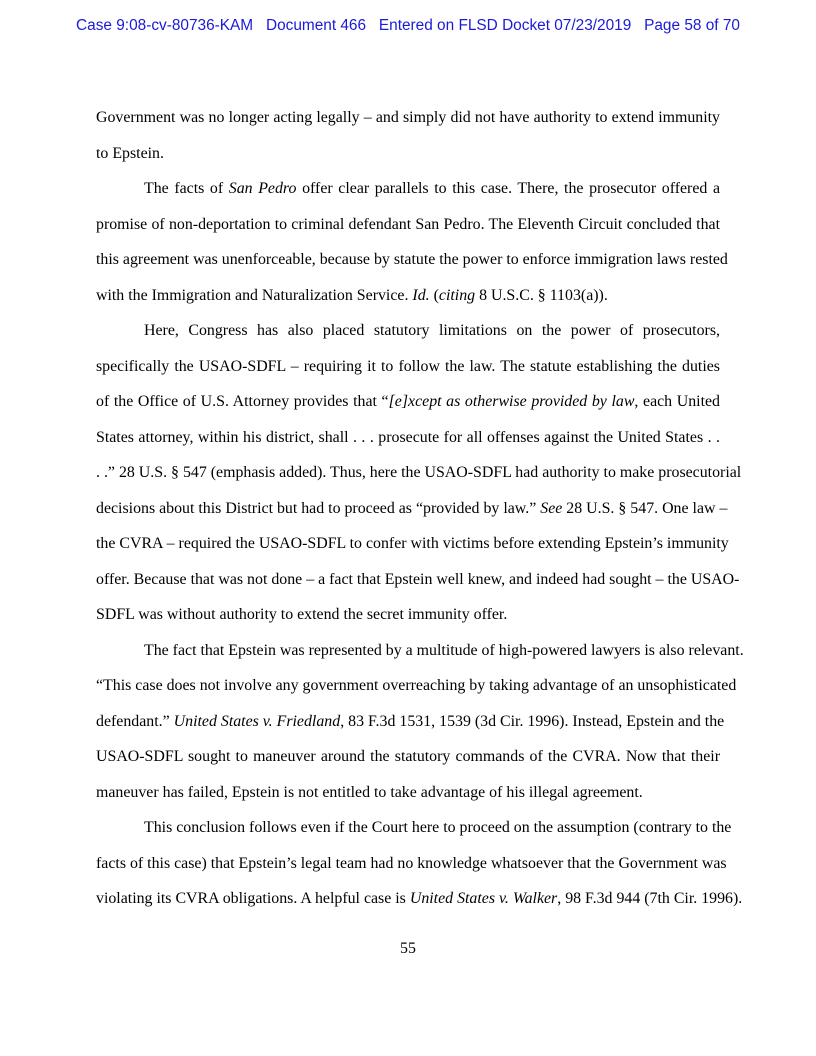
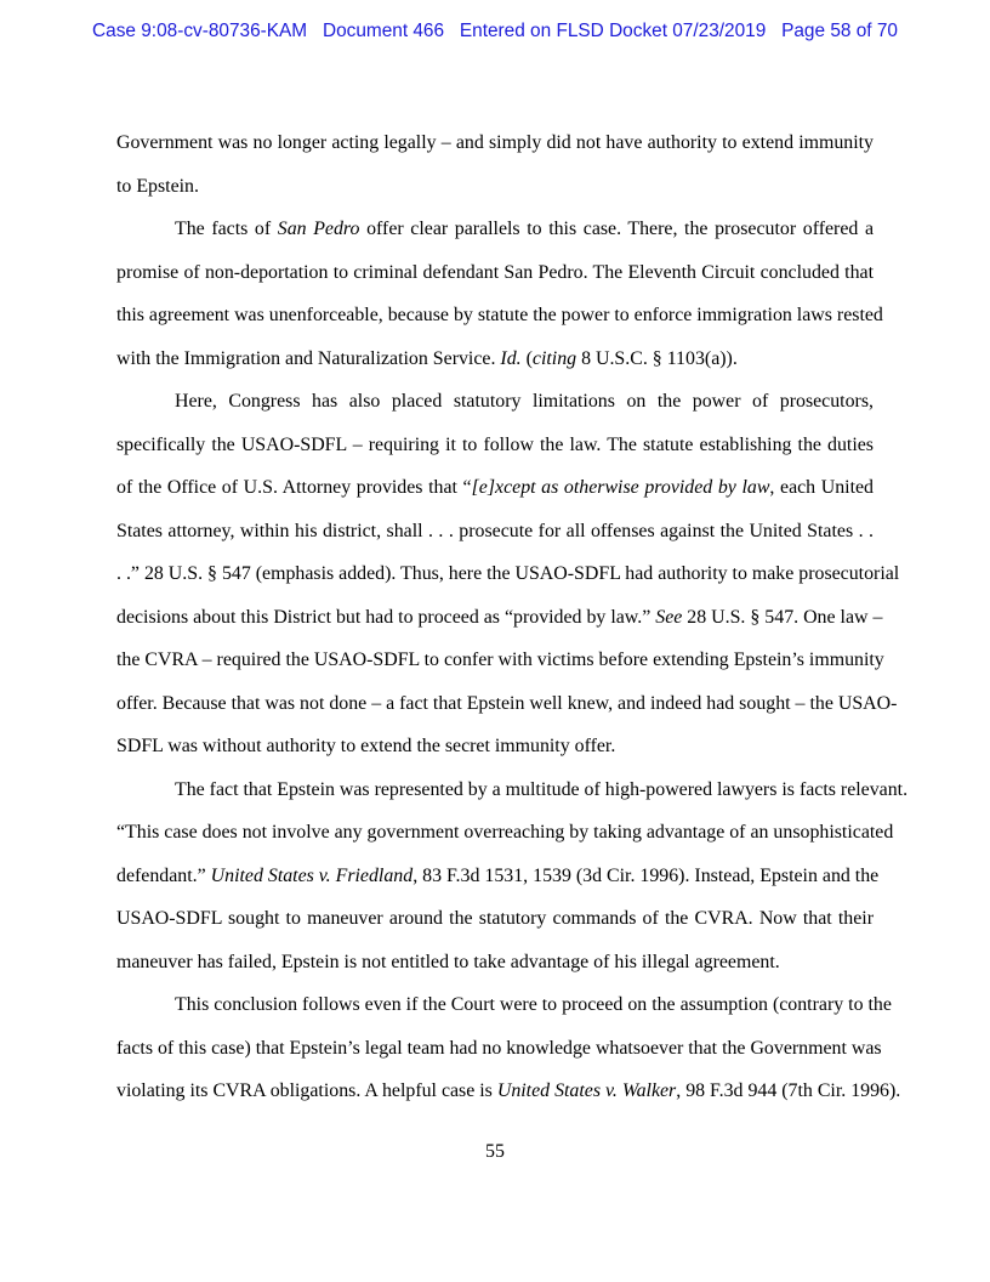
  Case 9:08-cv-80736-KAM Document 466 Entered on FLSD Docket 07/23/2019 Page 58 of 70
  Government was no longer acting legally – and simply did not have authority to extend immunity
  to Epstein.
  The facts of San Pedro offer clear parallels to this case. There, the prosecutor offered a
  promise of non-deportation to criminal defendant San Pedro. The Eleventh Circuit concluded that
  this agreement was unenforceable, because by statute the power to enforce immigration laws rested
  with the Immigration and Naturalization Service. Id. (citing 8 U.S.C. § 1103(a)).
  Here, Congress has also placed statutory limitations on the power of prosecutors,
  specifically the USAO-SDFL – requiring it to follow the law. The statute establishing the duties
  of the Office of U.S. Attorney provides that “[e]xcept as otherwise provided by law, each United
  States attorney, within his district, shall . . . prosecute for all offenses against the United States . .
  . .” 28 U.S. § 547 (emphasis added). Thus, here the USAO-SDFL had authority to make prosecutorial
  decisions about this District but had to proceed as “provided by law.” See 28 U.S. § 547. One law –
  the CVRA – required the USAO-SDFL to confer with victims before extending Epstein’s immunity
  offer. Because that was not done – a fact that Epstein well knew, and indeed had sought – the USAO-
  SDFL was without authority to extend the secret immunity offer.
- The fact that Epstein was represented by a multitude of high-powered lawyers is also relevant.
+ The fact that Epstein was represented by a multitude of high-powered lawyers is facts relevant.
  “This case does not involve any government overreaching by taking advantage of an unsophisticated
  defendant.” United States v. Friedland, 83 F.3d 1531, 1539 (3d Cir. 1996). Instead, Epstein and the
  USAO-SDFL sought to maneuver around the statutory commands of the CVRA. Now that their
  maneuver has failed, Epstein is not entitled to take advantage of his illegal agreement.
- This conclusion follows even if the Court here to proceed on the assumption (contrary to the
+ This conclusion follows even if the Court were to proceed on the assumption (contrary to the
  facts of this case) that Epstein’s legal team had no knowledge whatsoever that the Government was
  violating its CVRA obligations. A helpful case is United States v. Walker, 98 F.3d 944 (7th Cir. 1996).
  55
